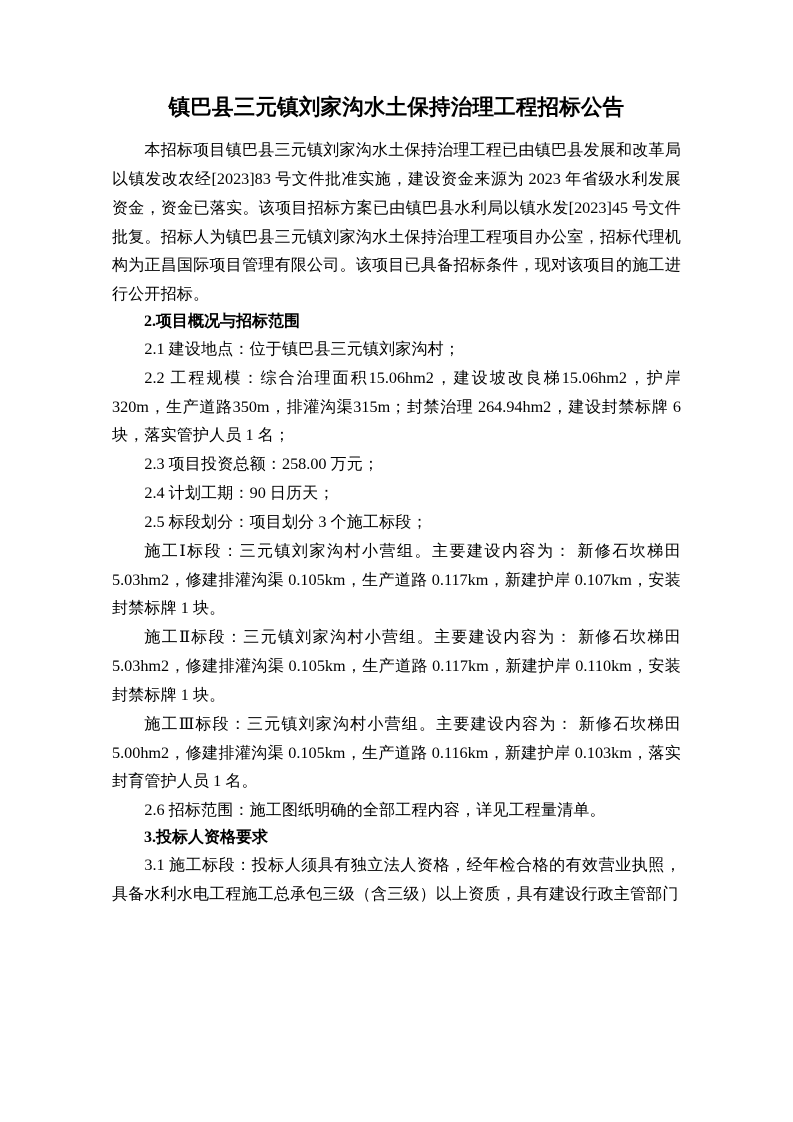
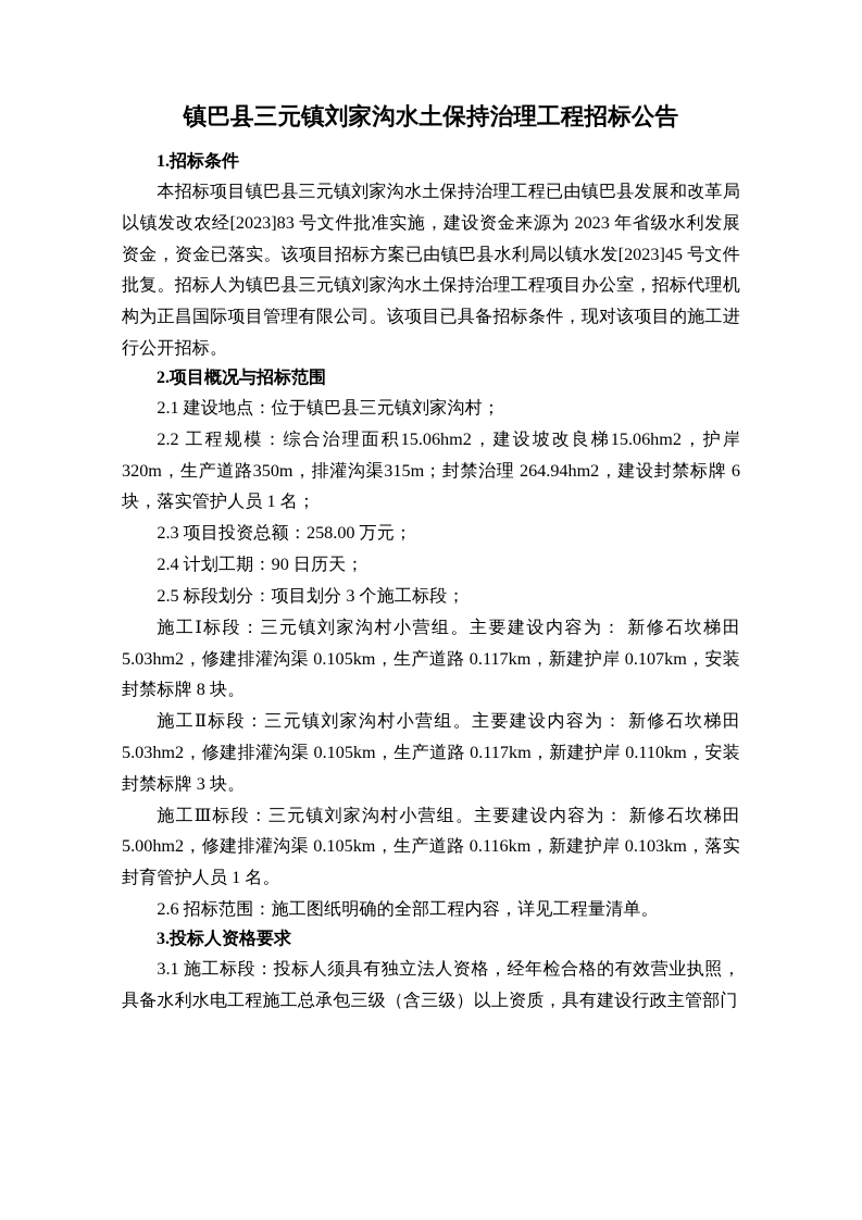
  镇巴县三元镇刘家沟水土保持治理工程招标公告
+ 1.招标条件
  本招标项目镇巴县三元镇刘家沟水土保持治理工程已由镇巴县发展和改革局以镇发改农经[2023]83 号文件批准实施，建设资金来源为 2023 年省级水利发展资金，资金已落实。该项目招标方案已由镇巴县水利局以镇水发[2023]45 号文件批复。招标人为镇巴县三元镇刘家沟水土保持治理工程项目办公室，招标代理机构为正昌国际项目管理有限公司。该项目已具备招标条件，现对该项目的施工进行公开招标。
  2.项目概况与招标范围
  2.1 建设地点：位于镇巴县三元镇刘家沟村；
  2.2 工程规模：综合治理面积15.06hm2，建设坡改良梯15.06hm2，护岸320m，生产道路350m，排灌沟渠315m；封禁治理 264.94hm2，建设封禁标牌 6 块，落实管护人员 1 名；
  2.3 项目投资总额：258.00 万元；
  2.4 计划工期：90 日历天；
  2.5 标段划分：项目划分 3 个施工标段；
- 施工Ⅰ标段：三元镇刘家沟村小营组。主要建设内容为： 新修石坎梯田 5.03hm2，修建排灌沟渠 0.105km，生产道路 0.117km，新建护岸 0.107km，安装封禁标牌 1 块。
+ 施工Ⅰ标段：三元镇刘家沟村小营组。主要建设内容为： 新修石坎梯田 5.03hm2，修建排灌沟渠 0.105km，生产道路 0.117km，新建护岸 0.107km，安装封禁标牌 8 块。
- 施工Ⅱ标段：三元镇刘家沟村小营组。主要建设内容为： 新修石坎梯田 5.03hm2，修建排灌沟渠 0.105km，生产道路 0.117km，新建护岸 0.110km，安装封禁标牌 1 块。
+ 施工Ⅱ标段：三元镇刘家沟村小营组。主要建设内容为： 新修石坎梯田 5.03hm2，修建排灌沟渠 0.105km，生产道路 0.117km，新建护岸 0.110km，安装封禁标牌 3 块。
  施工Ⅲ标段：三元镇刘家沟村小营组。主要建设内容为： 新修石坎梯田 5.00hm2，修建排灌沟渠 0.105km，生产道路 0.116km，新建护岸 0.103km，落实封育管护人员 1 名。
  2.6 招标范围：施工图纸明确的全部工程内容，详见工程量清单。
  3.投标人资格要求
  3.1 施工标段：投标人须具有独立法人资格，经年检合格的有效营业执照，具备水利水电工程施工总承包三级（含三级）以上资质，具有建设行政主管部门
